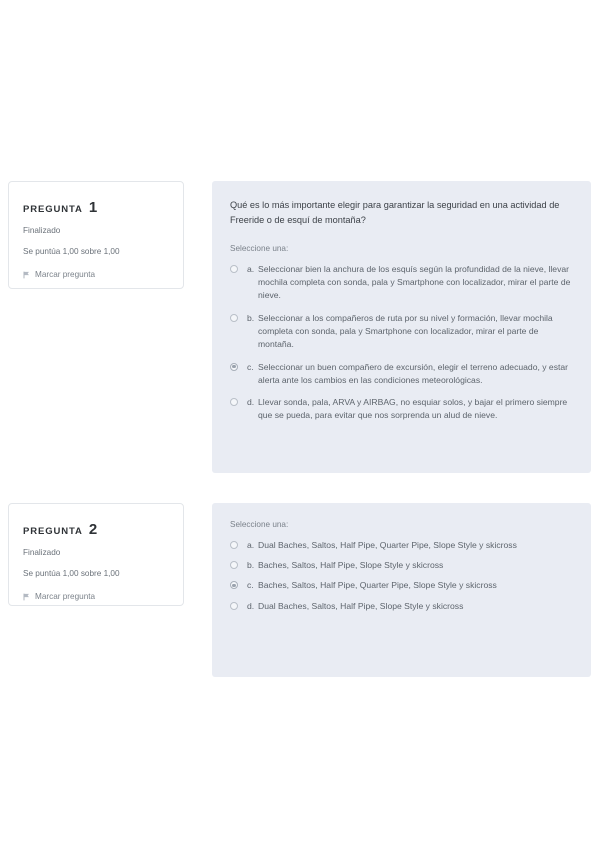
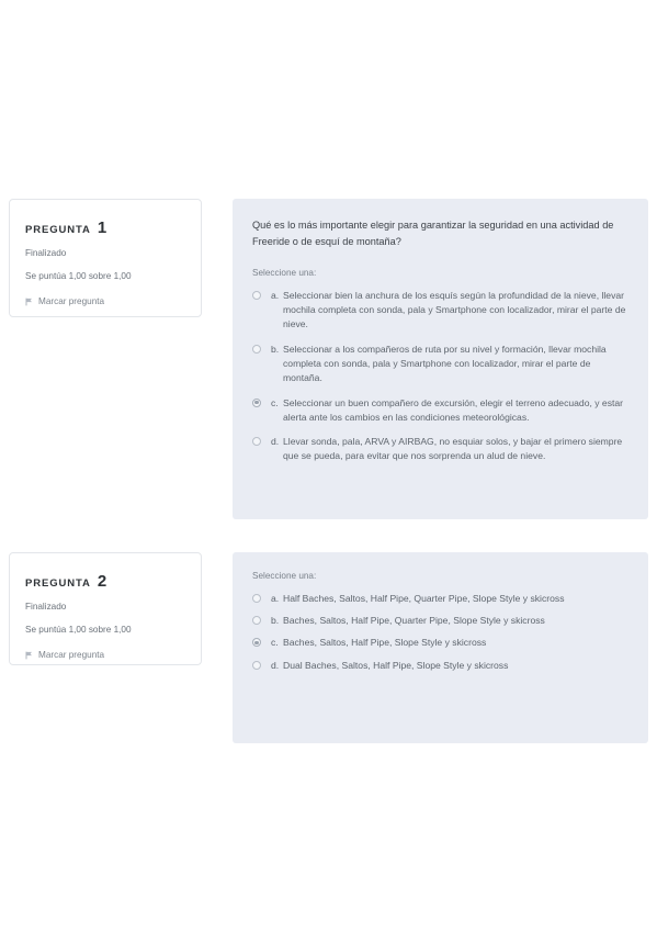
  PREGUNTA
  1
  Finalizado
  Se puntúa 1,00 sobre 1,00
  Marcar pregunta
  Qué es lo más importante elegir para garantizar la seguridad en una actividad de Freeride o de esquí de montaña?
  Seleccione una:
  a.
  Seleccionar bien la anchura de los esquís según la profundidad de la nieve, llevar mochila completa con sonda, pala y Smartphone con localizador, mirar el parte de nieve.
  b.
  Seleccionar a los compañeros de ruta por su nivel y formación, llevar mochila completa con sonda, pala y Smartphone con localizador, mirar el parte de montaña.
  c.
  Seleccionar un buen compañero de excursión, elegir el terreno adecuado, y estar alerta ante los cambios en las condiciones meteorológicas.
  d.
  Llevar sonda, pala, ARVA y AIRBAG, no esquiar solos, y bajar el primero siempre que se pueda, para evitar que nos sorprenda un alud de nieve.
  PREGUNTA
  2
  Finalizado
  Se puntúa 1,00 sobre 1,00
  Marcar pregunta
  Seleccione una:
  a.
- Dual Baches, Saltos, Half Pipe, Quarter Pipe, Slope Style y skicross
+ Half Baches, Saltos, Half Pipe, Quarter Pipe, Slope Style y skicross
  b.
- Baches, Saltos, Half Pipe, Slope Style y skicross
+ Baches, Saltos, Half Pipe, Quarter Pipe, Slope Style y skicross
  c.
- Baches, Saltos, Half Pipe, Quarter Pipe, Slope Style y skicross
+ Baches, Saltos, Half Pipe, Slope Style y skicross
  d.
  Dual Baches, Saltos, Half Pipe, Slope Style y skicross
